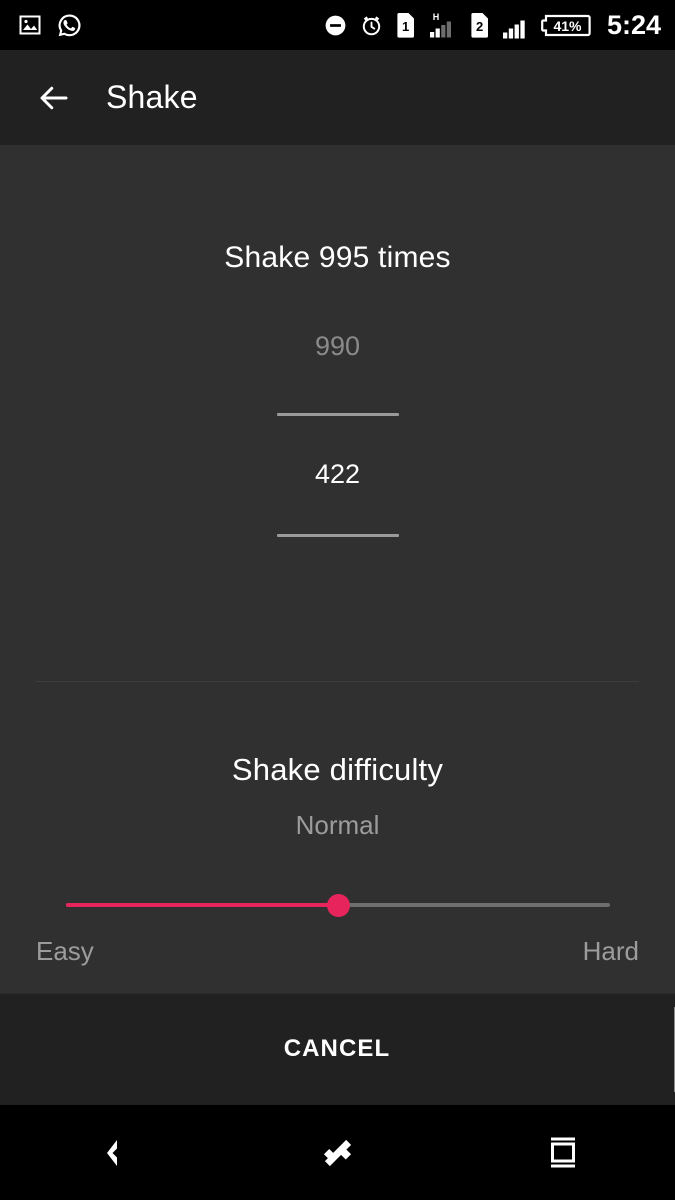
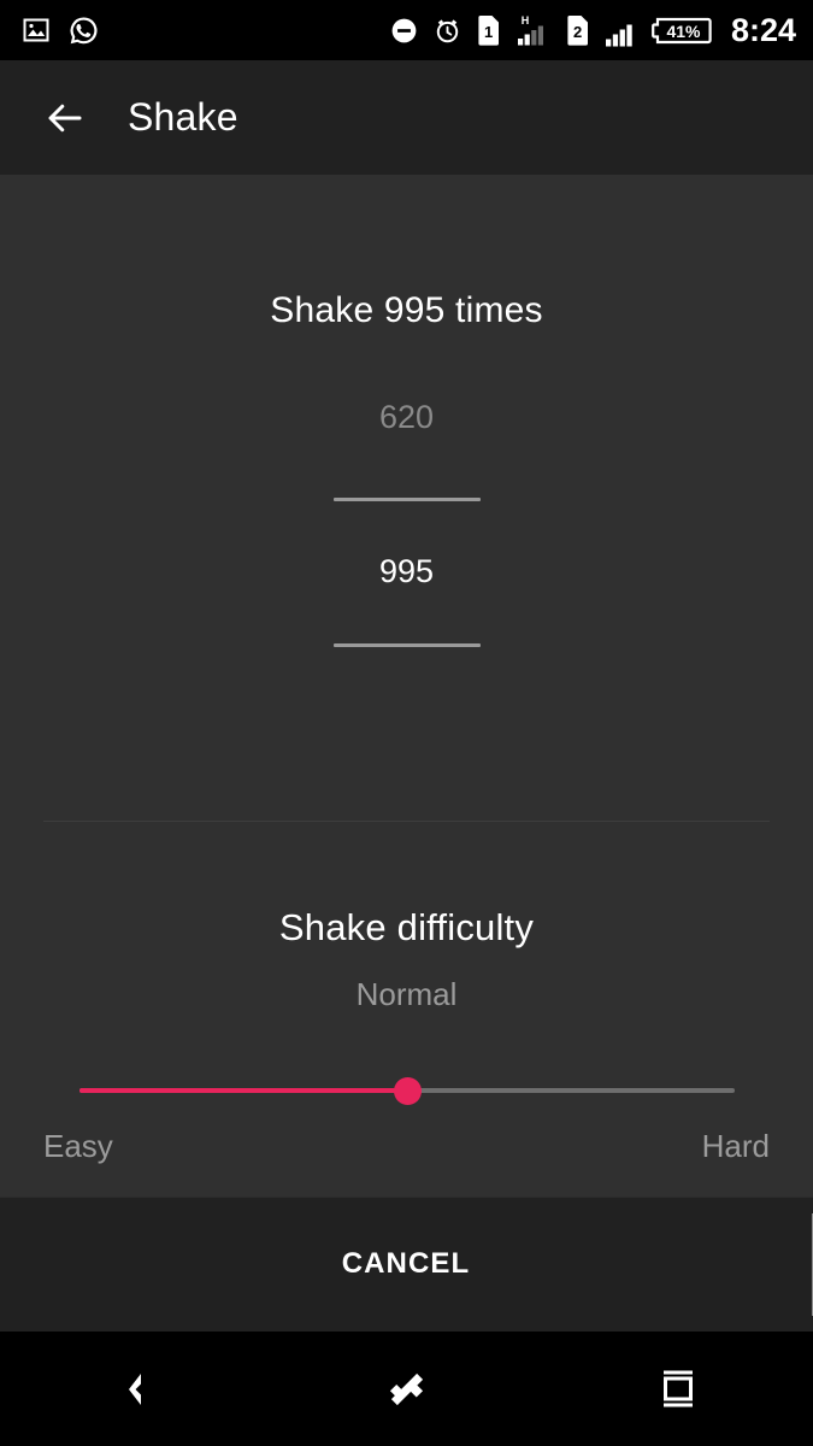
  1
  H
  2
  41%
- 5:24
+ 8:24
  Shake
  Shake 995 times
- 990
+ 620
- 422
+ 995
  Shake difficulty
  Normal
  Easy
  Hard
  CANCEL
